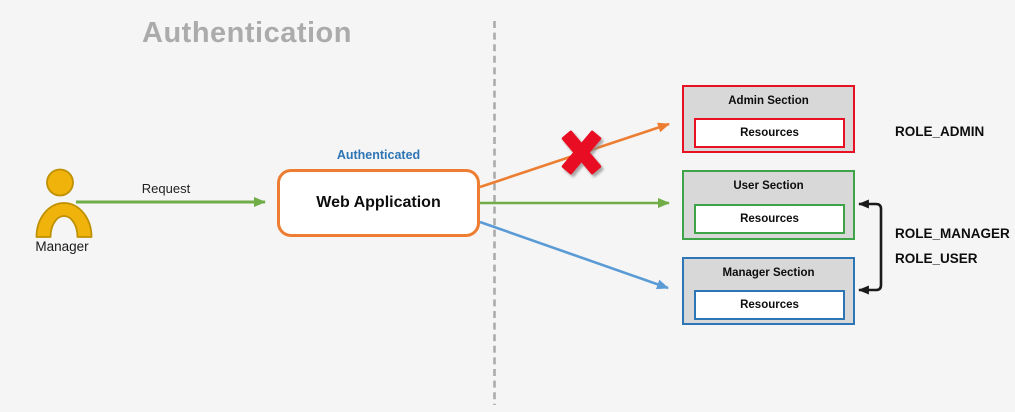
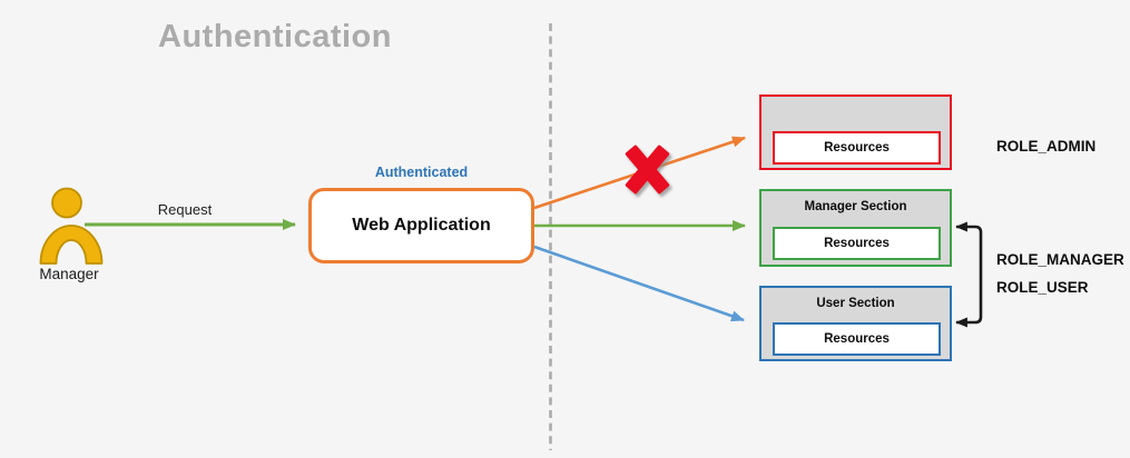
  Authentication
  Manager
  Request
  Authenticated
  Web Application
- Admin Section
  Resources
- User Section
+ Manager Section
  Resources
- Manager Section
+ User Section
  Resources
  ROLE_ADMIN
  ROLE_MANAGER
  ROLE_USER
